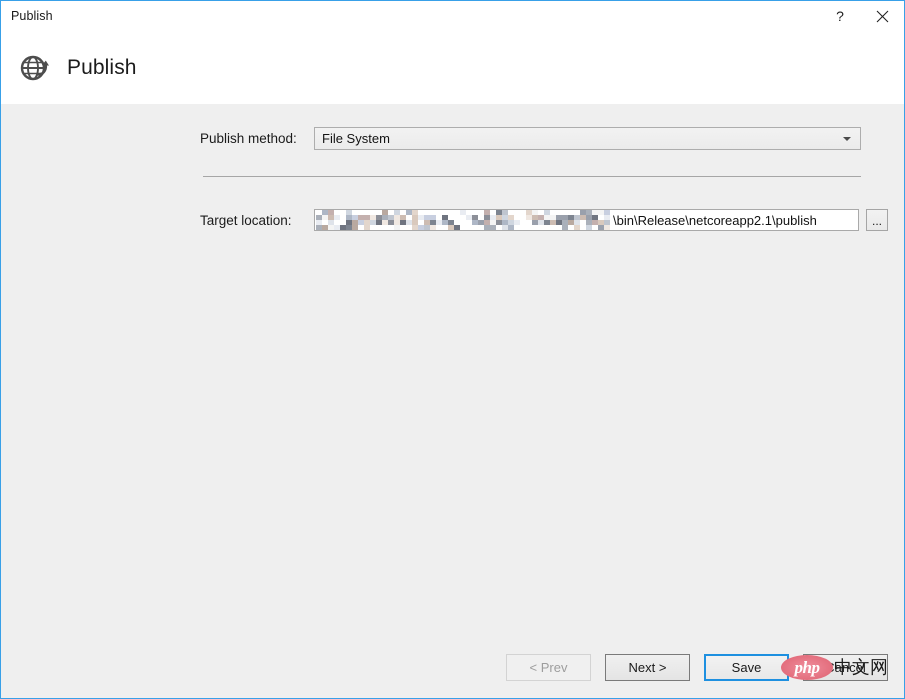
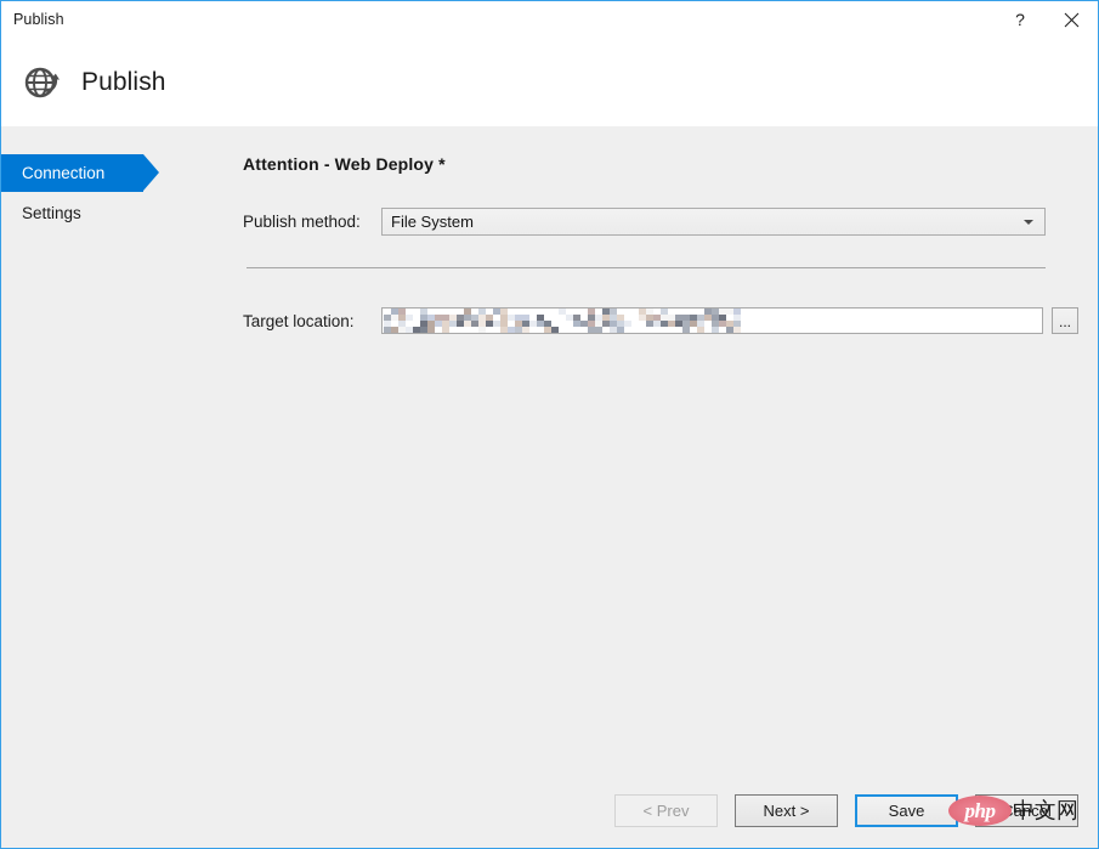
  Publish
  ?
  Publish
+ Connection
+ Settings
+ Attention - Web Deploy *
  Publish method:
  File System
  Target location:
- \bin\Release\netcoreapp2.1\publish
  ...
  < Prev
  Next >
  Save
  ancel
  php
  中文网
